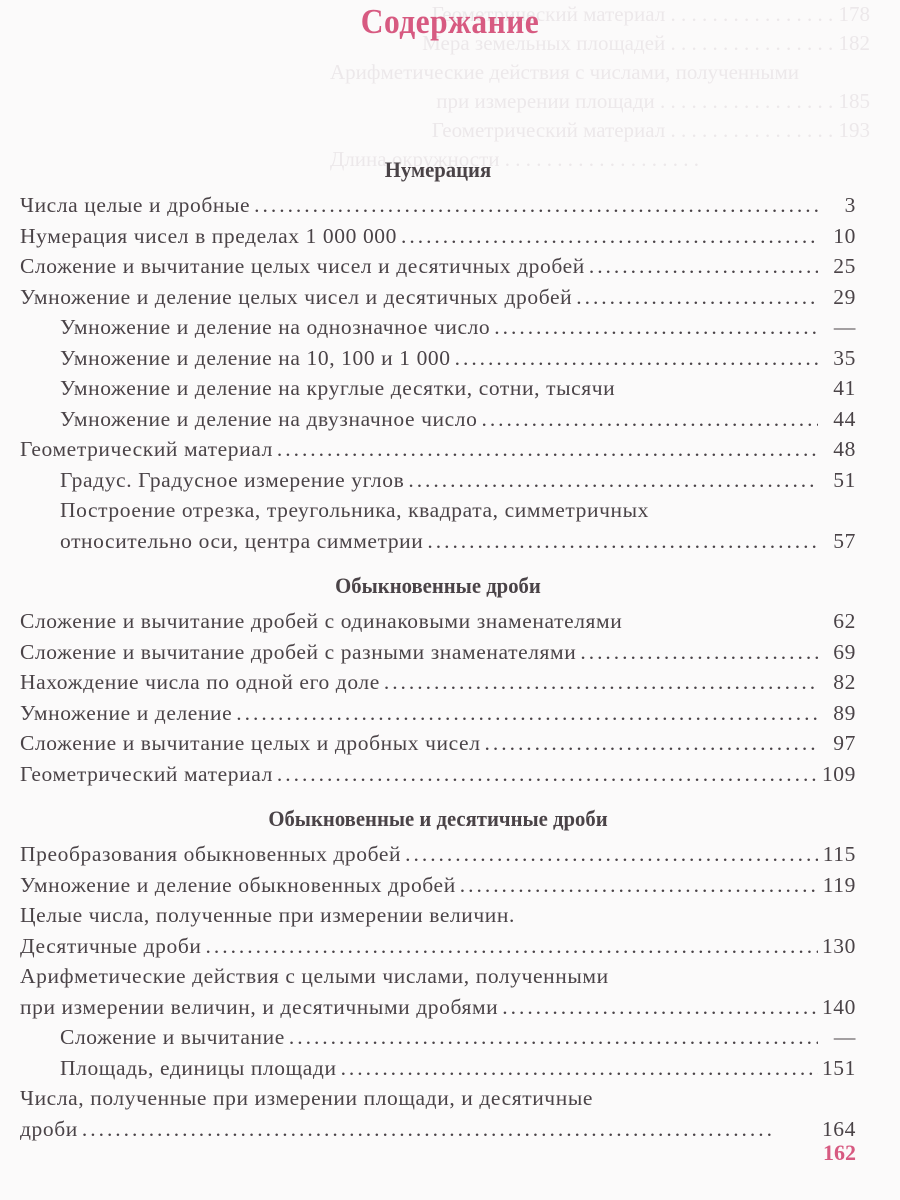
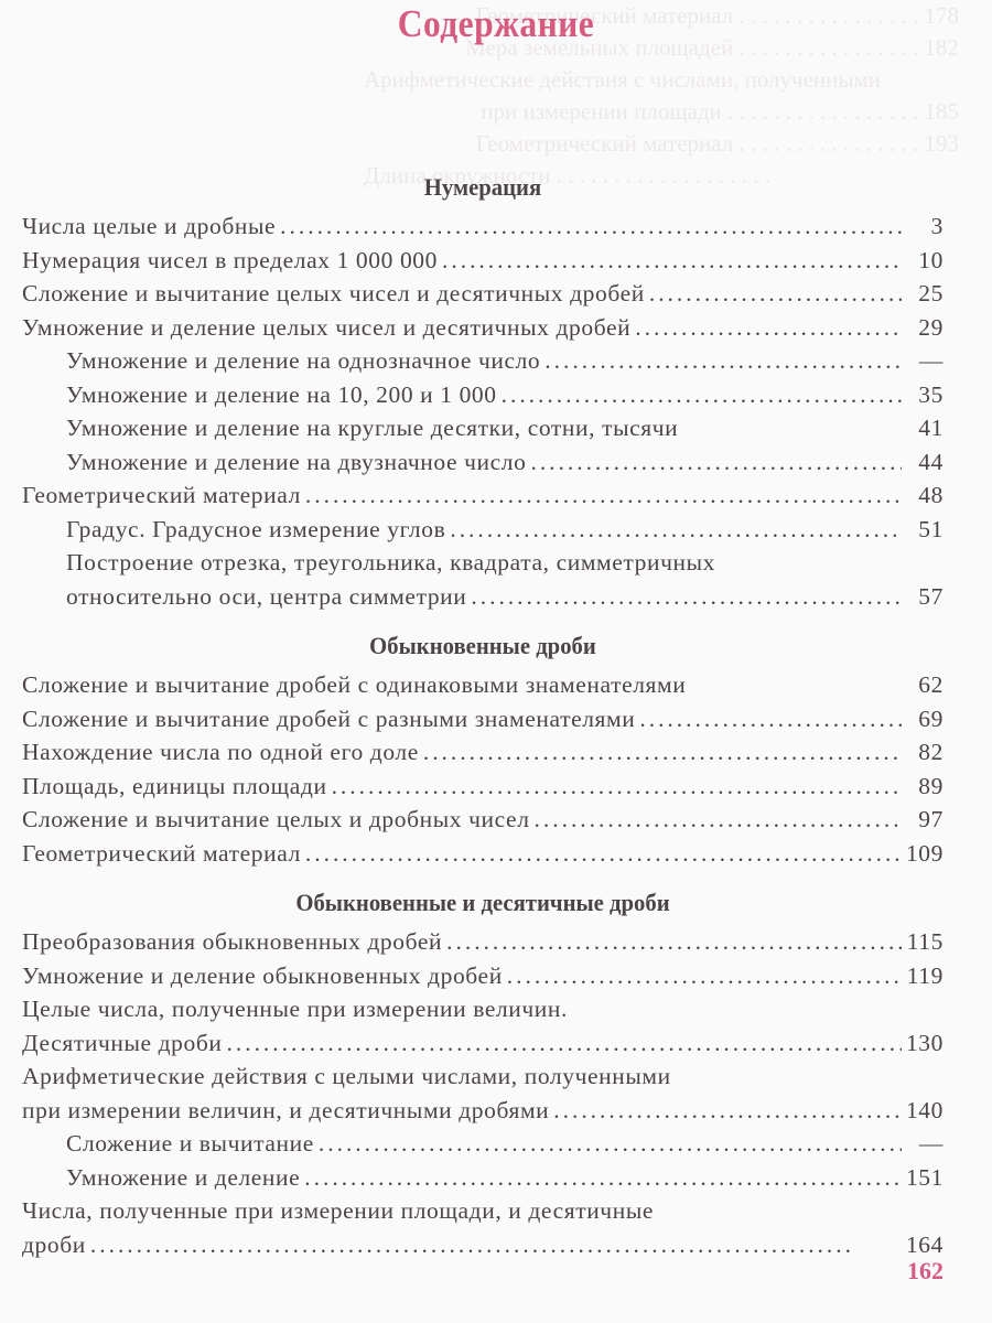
  Геометрический материал . . . . . . . . . . . . . . . . 178
  Мера земельных площадей . . . . . . . . . . . . . . . . 182
  Длина окружности . . . . . . . . . . . . . . . . . . .
  Содержание
  Нумерация
  Числа целые и дробные
  3
  Нумерация чисел в пределах 1 000 000
  10
  Сложение и вычитание целых чисел и десятичных дробей
  25
  Умножение и деление целых чисел и десятичных дробей
  29
  Умножение и деление на однозначное число
  —
- Умножение и деление на 10, 100 и 1 000
+ Умножение и деление на 10, 200 и 1 000
  35
  Умножение и деление на круглые десятки, сотни, тысячи
  41
  Умножение и деление на двузначное число
  44
  Геометрический материал
  48
  Градус. Градусное измерение углов
  51
  Построение отрезка, треугольника, квадрата, симметричных
  относительно оси, центра симметрии
  57
  Обыкновенные дроби
  Сложение и вычитание дробей с одинаковыми знаменателями
  62
  Сложение и вычитание дробей с разными знаменателями
  69
  Нахождение числа по одной его доле
  82
- Умножение и деление
+ Площадь, единицы площади
  89
  Сложение и вычитание целых и дробных чисел
  97
  Геометрический материал
  109
  Обыкновенные и десятичные дроби
  Преобразования обыкновенных дробей
  115
  Умножение и деление обыкновенных дробей
  119
  Целые числа, полученные при измерении величин.
  Десятичные дроби
  130
  Арифметические действия с целыми числами, полученными
  при измерении величин, и десятичными дробями
  140
  Сложение и вычитание
  —
- Площадь, единицы площади
+ Умножение и деление
  151
  Числа, полученные при измерении площади, и десятичные
  дроби
  164
  162
